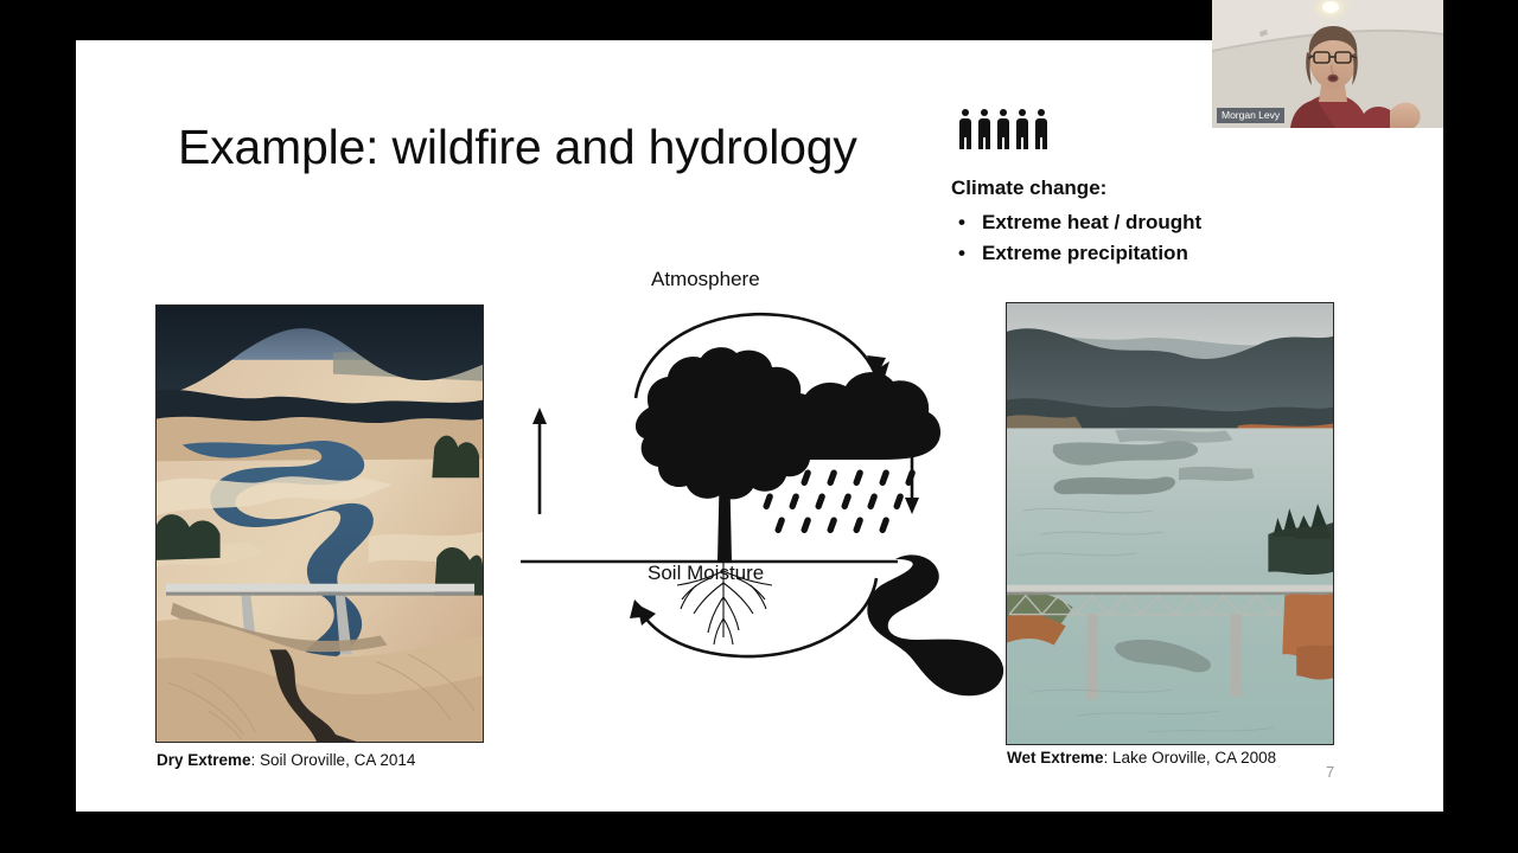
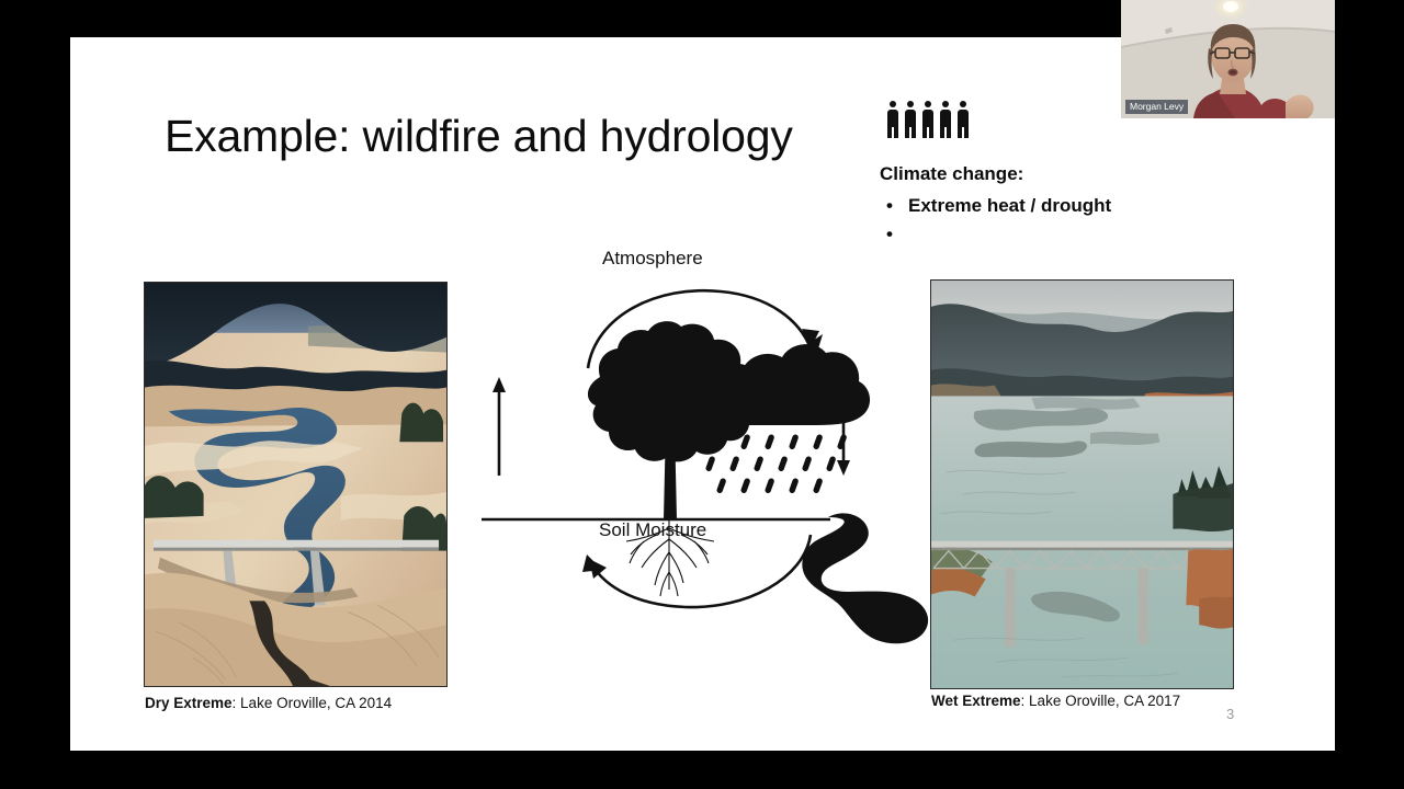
  Example: wildfire and hydrology
  Climate change:
  •
  Extreme heat / drought
  •
- Extreme precipitation
- Dry Extreme: Soil Oroville, CA 2014
+ Dry Extreme: Lake Oroville, CA 2014
- Wet Extreme: Lake Oroville, CA 2008
+ Wet Extreme: Lake Oroville, CA 2017
- 7
+ 3
  Atmosphere
  Soil Moisture
  Morgan Levy
